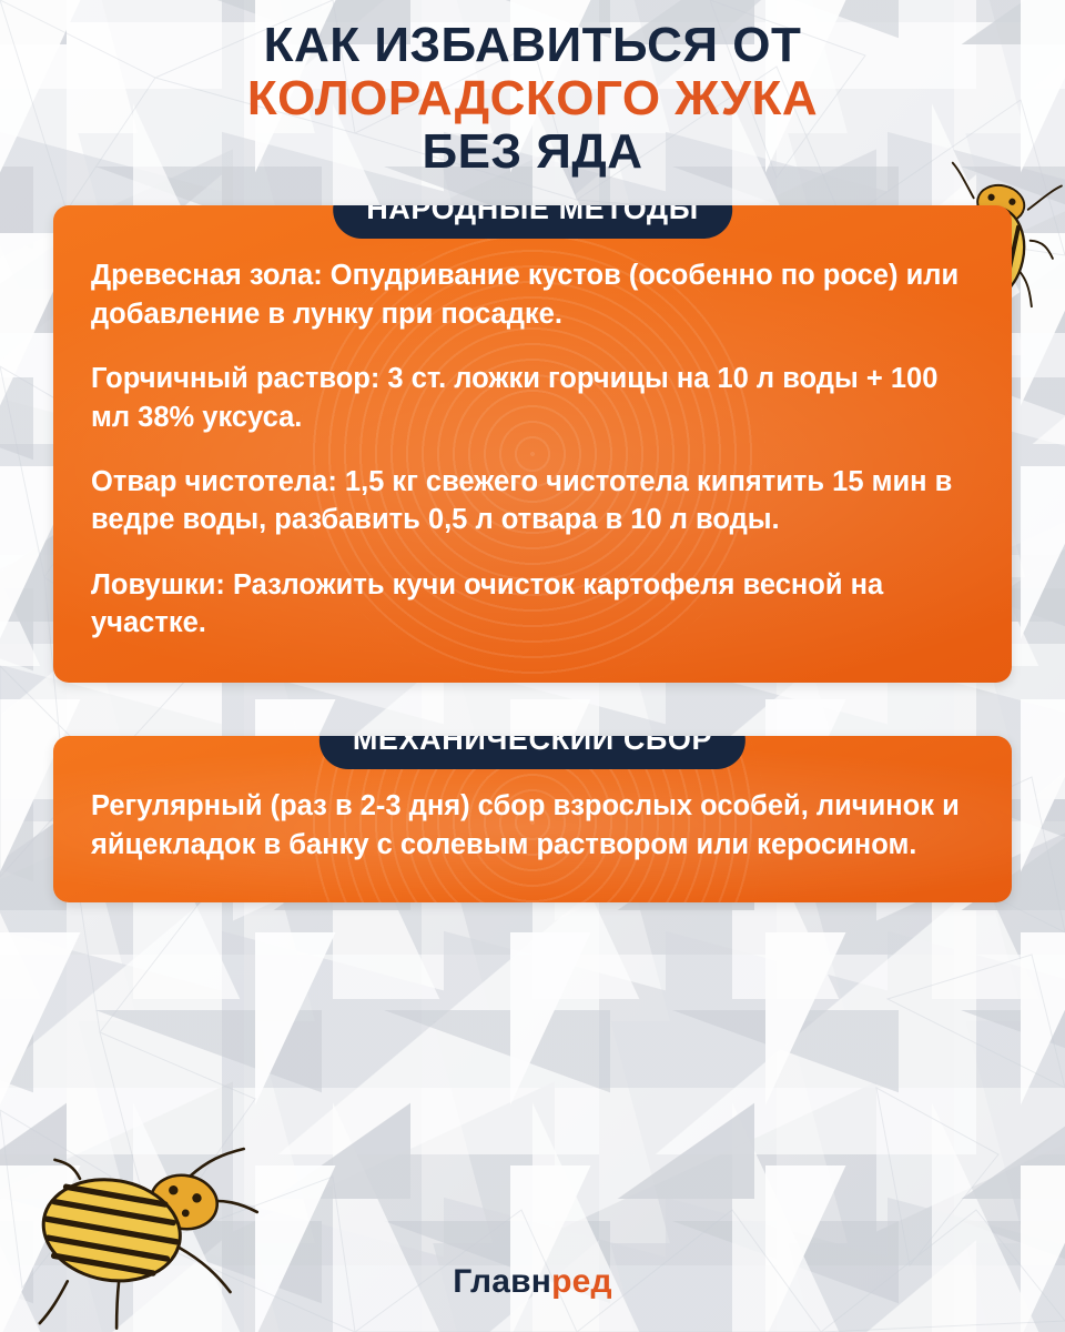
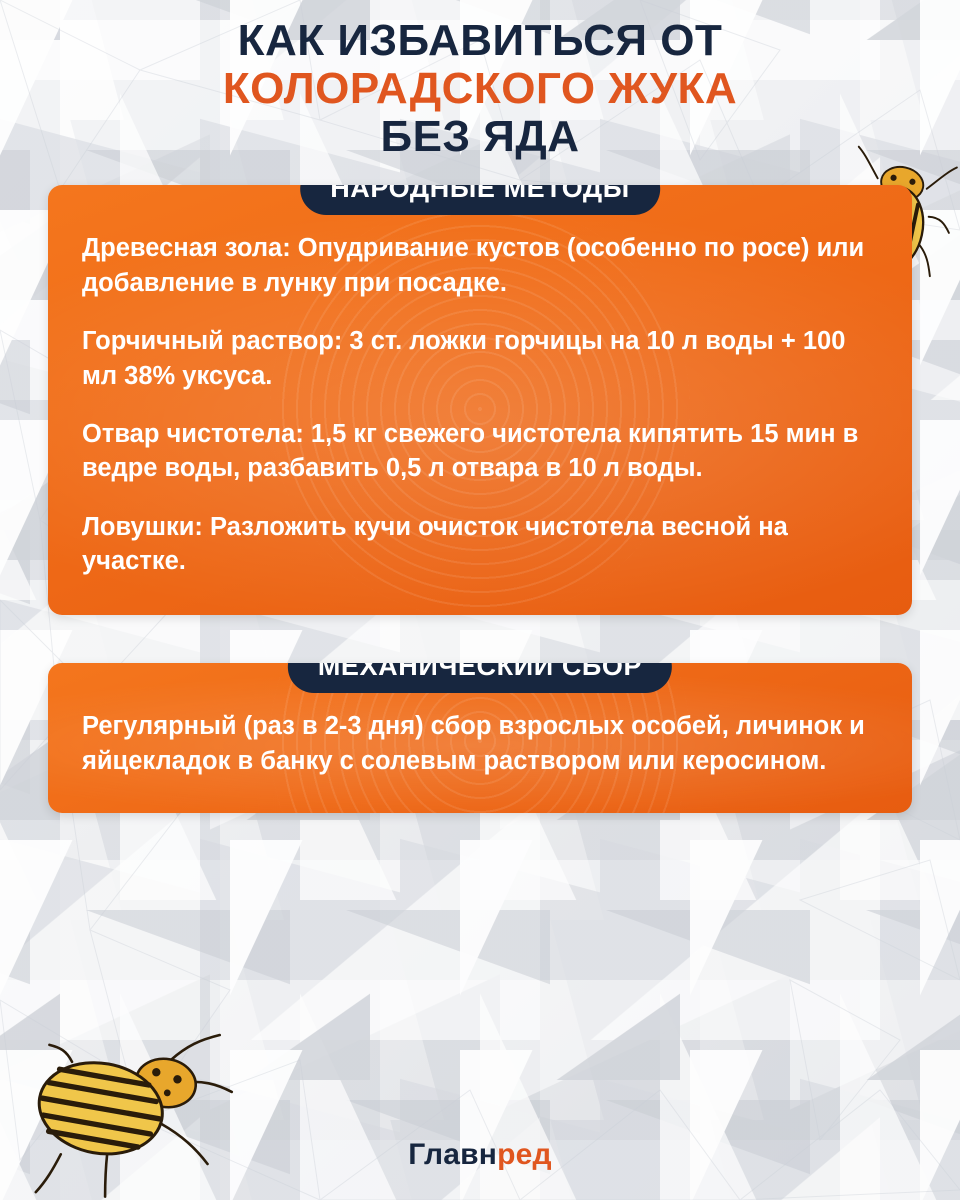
  КАК ИЗБАВИТЬСЯ ОТ
  КОЛОРАДСКОГО ЖУКА
  БЕЗ ЯДА
  НАРОДНЫЕ МЕТОДЫ
  Древесная зола: Опудривание кустов (особенно по росе) или добавление в лунку при посадке.
  Горчичный раствор: 3 ст. ложки горчицы на 10 л воды + 100 мл 38% уксуса.
  Отвар чистотела: 1,5 кг свежего чистотела кипятить 15 мин в ведре воды, разбавить 0,5 л отвара в 10 л воды.
- Ловушки: Разложить кучи очисток картофеля весной на участке.
+ Ловушки: Разложить кучи очисток чистотела весной на участке.
  МЕХАНИЧЕСКИЙ СБОР
  Регулярный (раз в 2-3 дня) сбор взрослых особей, личинок и яйцекладок в банку с солевым раствором или керосином.
  Главнред
